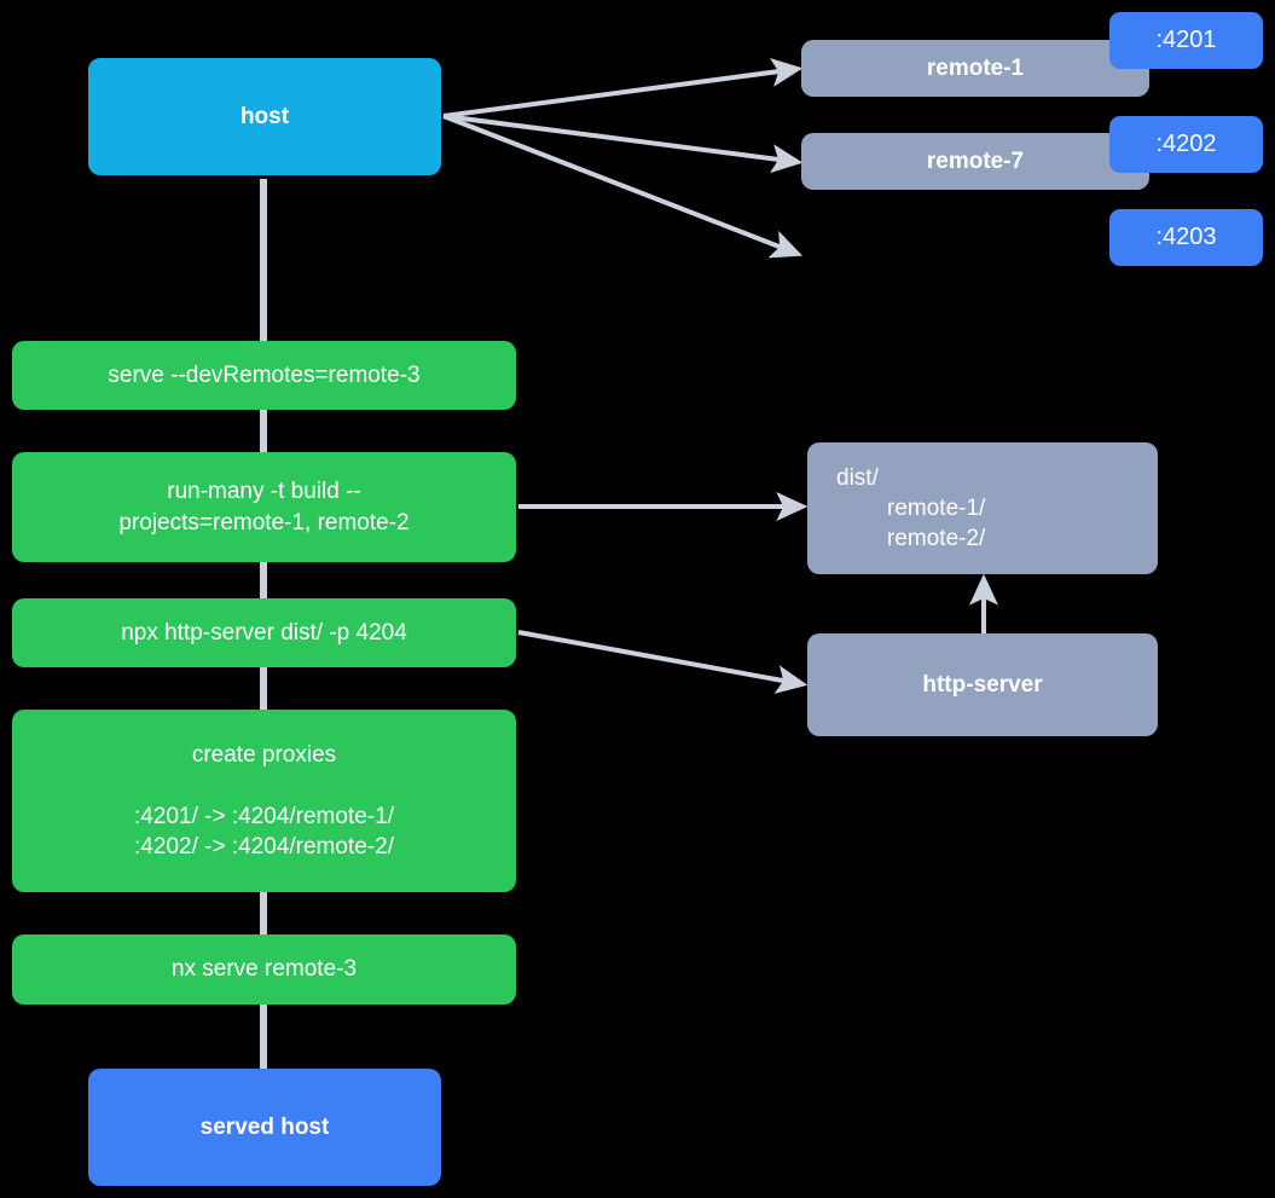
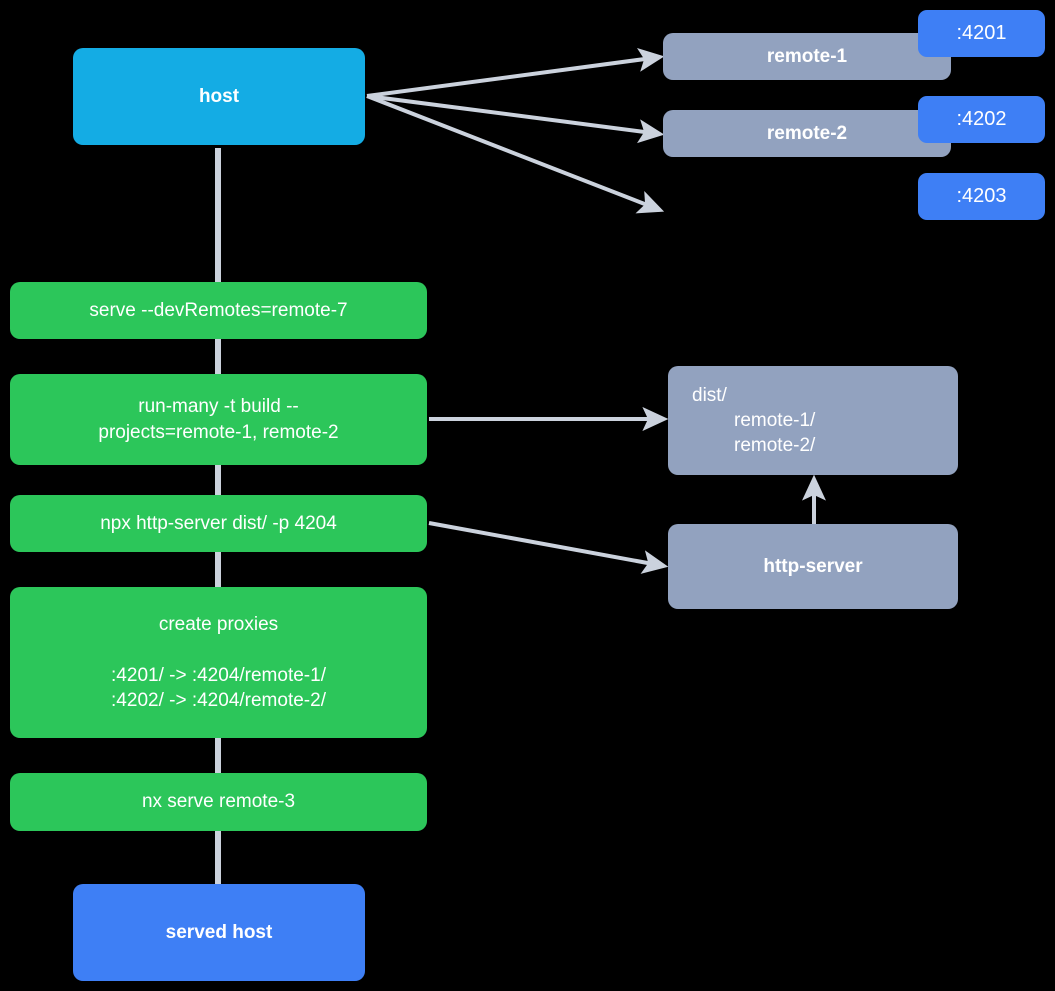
  host
  remote-1
  :4201
- remote-7
+ remote-2
  :4202
  :4203
- serve --devRemotes=remote-3
+ serve --devRemotes=remote-7
  run-many -t build --
  projects=remote-1, remote-2
  npx http-server dist/ -p 4204
  create proxies
  :4201/ -> :4204/remote-1/
  :4202/ -> :4204/remote-2/
  nx serve remote-3
  served host
  dist/
  remote-1/
  remote-2/
  http-server
